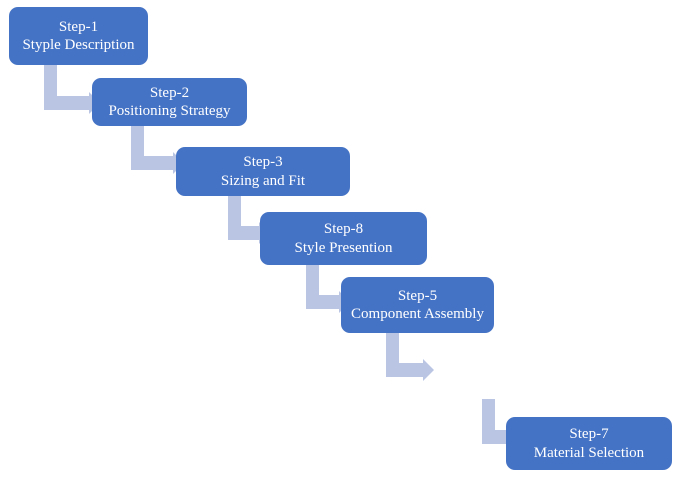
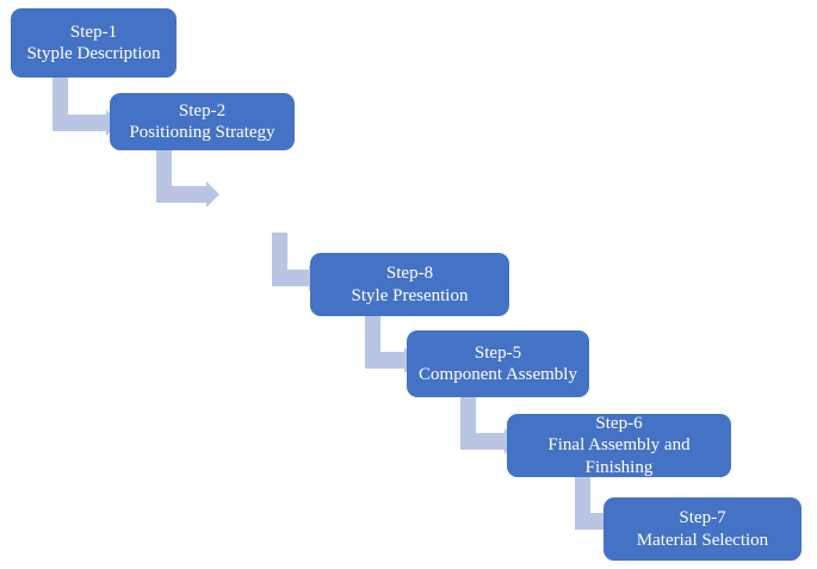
  Step-1
  Styple Description
  Step-2
  Positioning Strategy
- Step-3
- Sizing and Fit
  Step-8
  Style Presention
  Step-5
  Component Assembly
+ Step-6
+ Final Assembly and Finishing
  Step-7
  Material Selection
